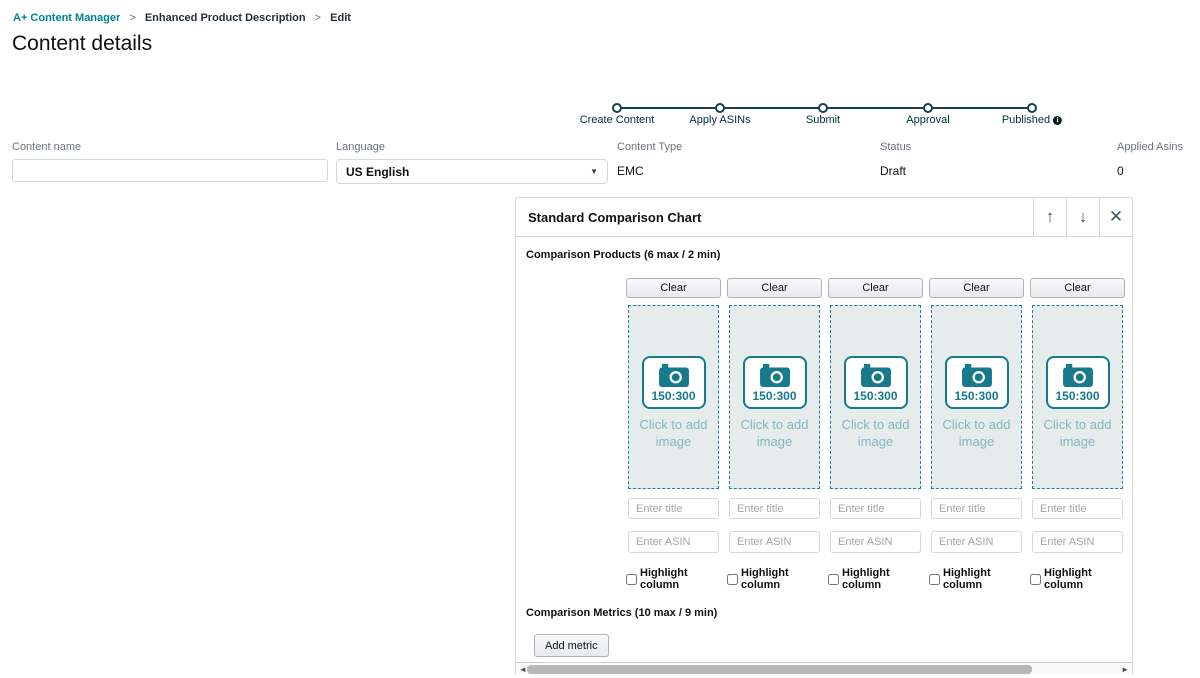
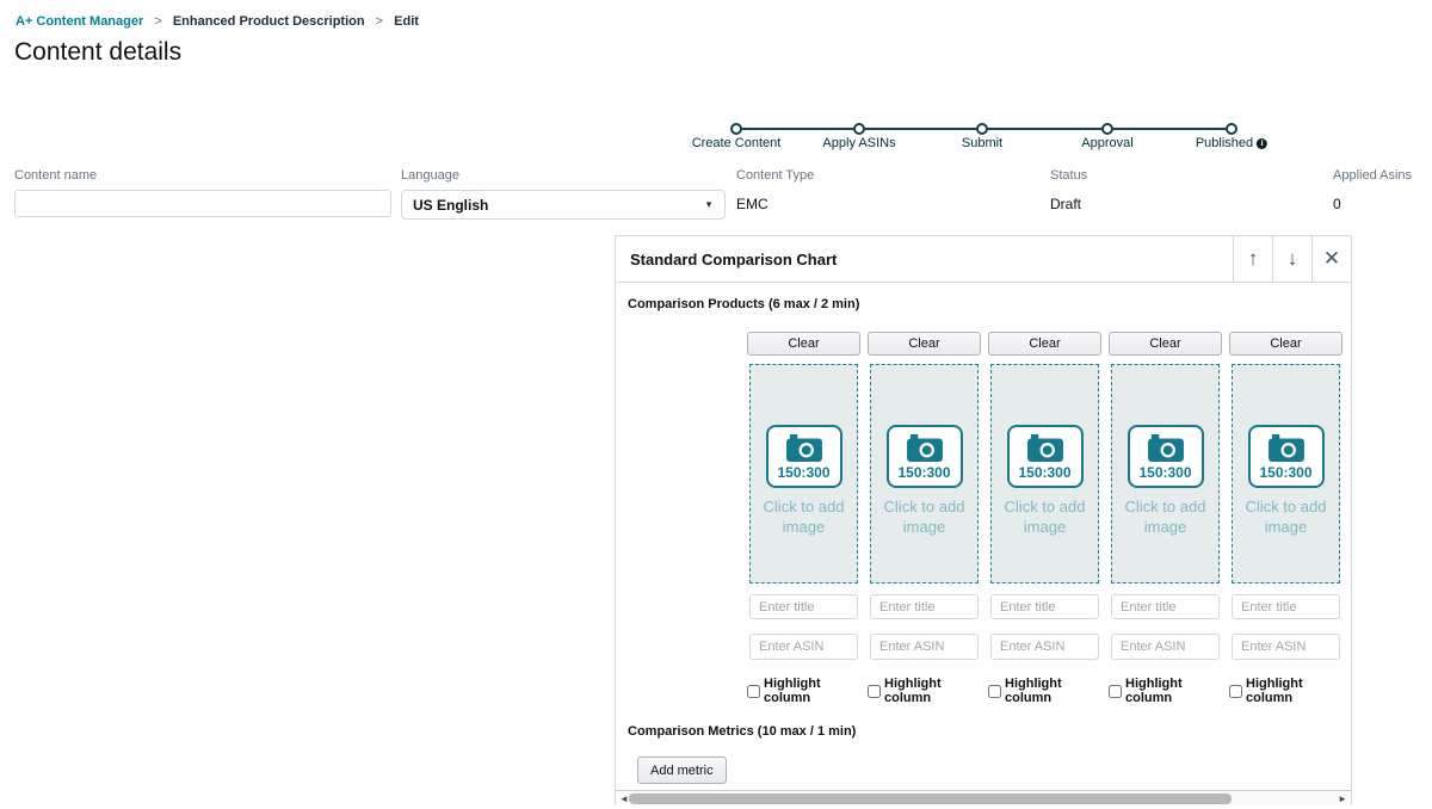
  A+ Content Manager > Enhanced Product Description > Edit
  Content details
  Create Content
  Apply ASINs
  Submit
  Approval
  Published i
  Content name
  Language
  US English
  ▼
  Content Type
  EMC
  Status
  Draft
  Applied Asins
  0
  Standard Comparison Chart
  ↑
  ↓
  ✕
  Comparison Products (6 max / 2 min)
  Clear
  150:300
  Click to add image
  Enter title
  Enter ASIN
  Highlight column
  Clear
  150:300
  Click to add image
  Enter title
  Enter ASIN
  Highlight column
  Clear
  150:300
  Click to add image
  Enter title
  Enter ASIN
  Highlight column
  Clear
  150:300
  Click to add image
  Enter title
  Enter ASIN
  Highlight column
  Clear
  150:300
  Click to add image
  Enter title
  Enter ASIN
  Highlight column
- Comparison Metrics (10 max / 9 min)
+ Comparison Metrics (10 max / 1 min)
  Add metric
  ◄
  ►
